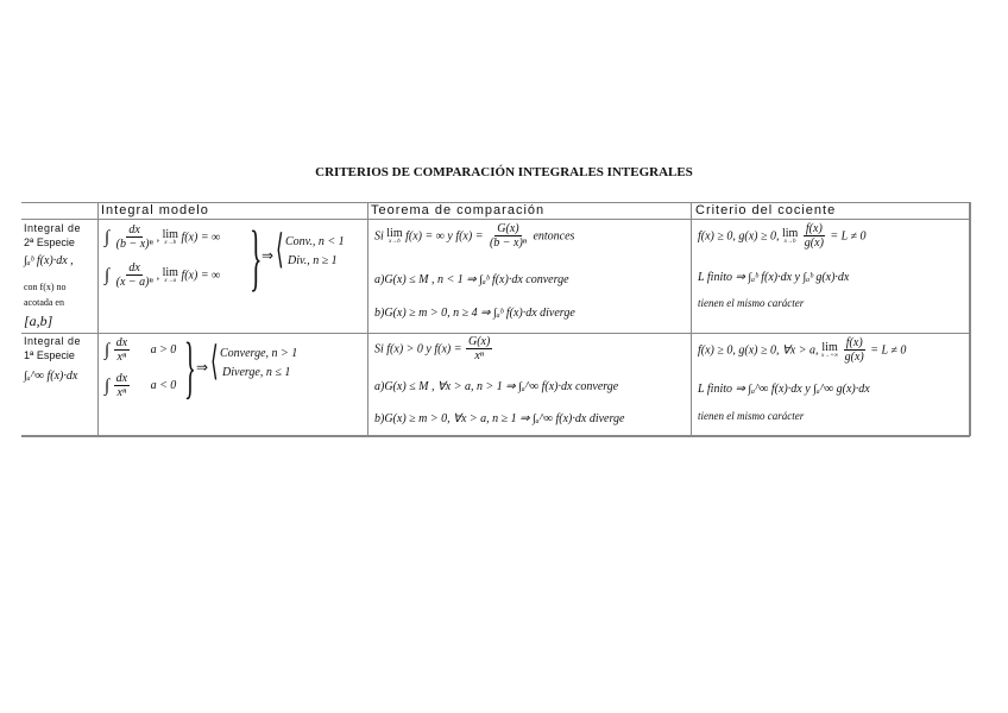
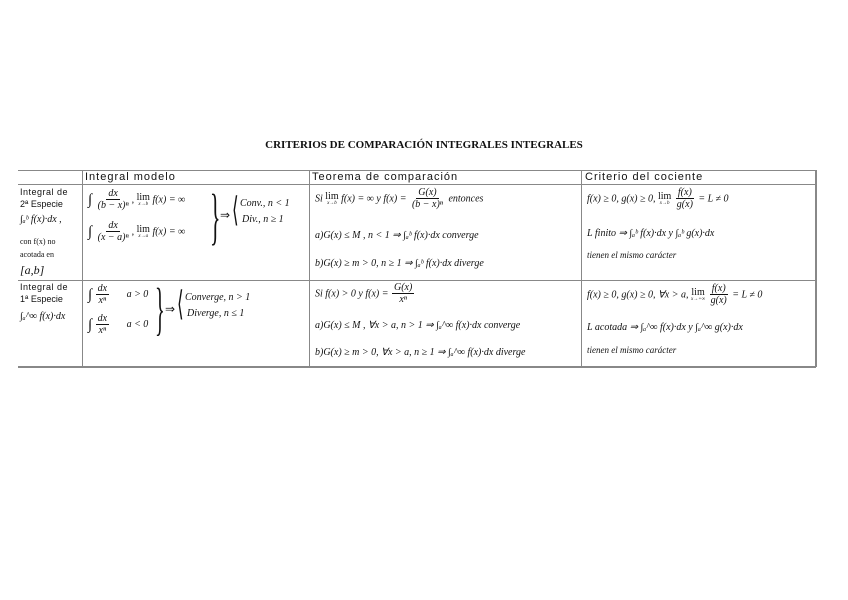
  CRITERIOS DE COMPARACIÓN INTEGRALES INTEGRALES
  Integral modelo
  Teorema de comparación
  Criterio del cociente
  Integral de
  2ª Especie
  ∫ₐᵇ f(x)·dx ,
  con f(x) no
  acotada en
  [a,b]
  ∫
  dx
  (b − x)ⁿ
  , lim
  f(x) = ∞
  ∫
  dx
  (x − a)ⁿ
  , lim
  f(x) = ∞
  }
  ⇒
  ⟨
  Conv., n < 1
  Div., n ≥ 1
  Si lim
  f(x) = ∞ y f(x) =
  G(x)
  (b − x)ⁿ
  entonces
  a)G(x) ≤ M , n < 1 ⇒ ∫ₐᵇ f(x)·dx converge
- b)G(x) ≥ m > 0, n ≥ 4 ⇒ ∫ₐᵇ f(x)·dx diverge
+ b)G(x) ≥ m > 0, n ≥ 1 ⇒ ∫ₐᵇ f(x)·dx diverge
  f(x) ≥ 0, g(x) ≥ 0, lim
  f(x)
  g(x)
  = L ≠ 0
  L finito ⇒ ∫ₐᵇ f(x)·dx y ∫ₐᵇ g(x)·dx
  tienen el mismo carácter
  Integral de
  1ª Especie
  ∫ₐ^∞ f(x)·dx
  ∫
  dx
  xⁿ
  a > 0
  ∫
  dx
  xⁿ
  a < 0
  }
  ⇒
  ⟨
  Converge, n > 1
  Diverge, n ≤ 1
  Si f(x) > 0 y f(x) =
  G(x)
  xⁿ
  a)G(x) ≤ M , ∀x > a, n > 1 ⇒ ∫ₐ^∞ f(x)·dx converge
  b)G(x) ≥ m > 0, ∀x > a, n ≥ 1 ⇒ ∫ₐ^∞ f(x)·dx diverge
  f(x) ≥ 0, g(x) ≥ 0, ∀x > a, lim
  f(x)
  g(x)
  = L ≠ 0
- L finito ⇒ ∫ₐ^∞ f(x)·dx y ∫ₐ^∞ g(x)·dx
+ L acotada ⇒ ∫ₐ^∞ f(x)·dx y ∫ₐ^∞ g(x)·dx
  tienen el mismo carácter
